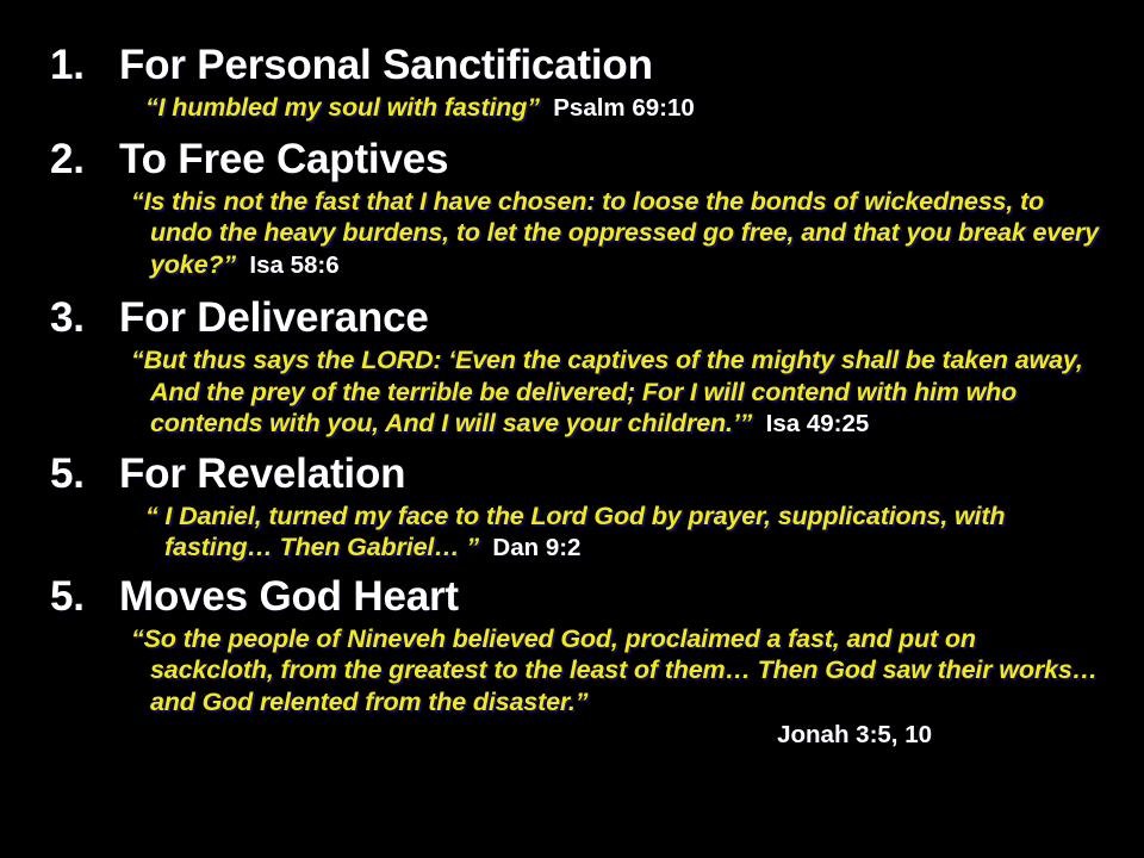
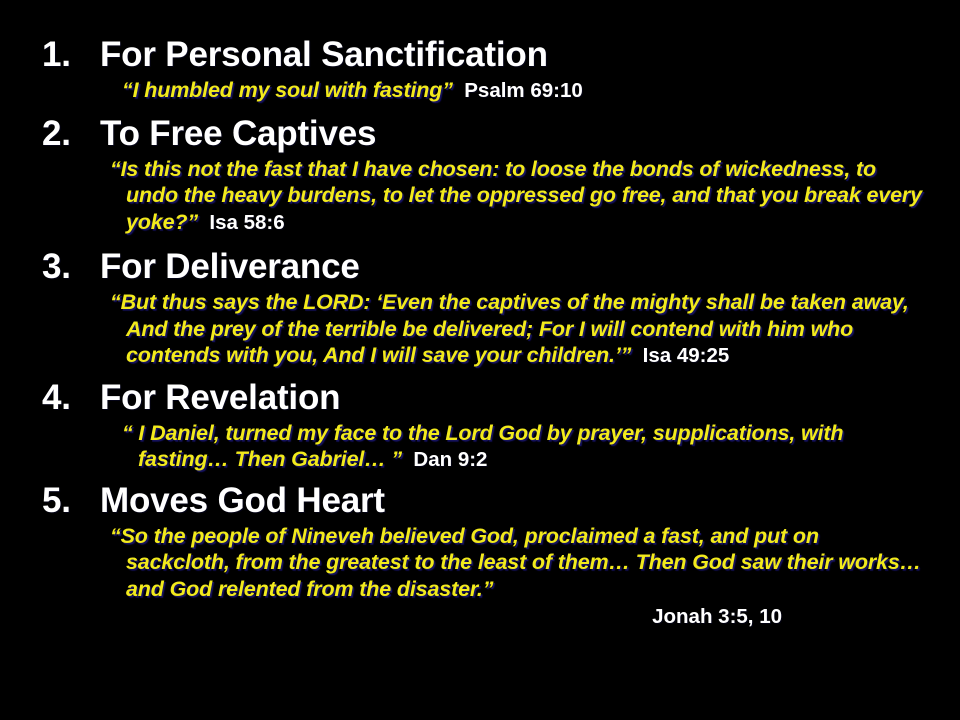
  1. For Personal Sanctification
  “I humbled my soul with fasting” Psalm 69:10
  2. To Free Captives
  “Is this not the fast that I have chosen: to loose the bonds of wickedness, to undo the heavy burdens, to let the oppressed go free, and that you break every yoke?” Isa 58:6
  3. For Deliverance
  “But thus says the LORD: ‘Even the captives of the mighty shall be taken away, And the prey of the terrible be delivered; For I will contend with him who contends with you, And I will save your children.’” Isa 49:25
- 5. For Revelation
+ 4. For Revelation
  “ I Daniel, turned my face to the Lord God by prayer, supplications, with fasting… Then Gabriel… ” Dan 9:2
  5. Moves God Heart
  “So the people of Nineveh believed God, proclaimed a fast, and put on sackcloth, from the greatest to the least of them… Then God saw their works… and God relented from the disaster.”
  Jonah 3:5, 10
